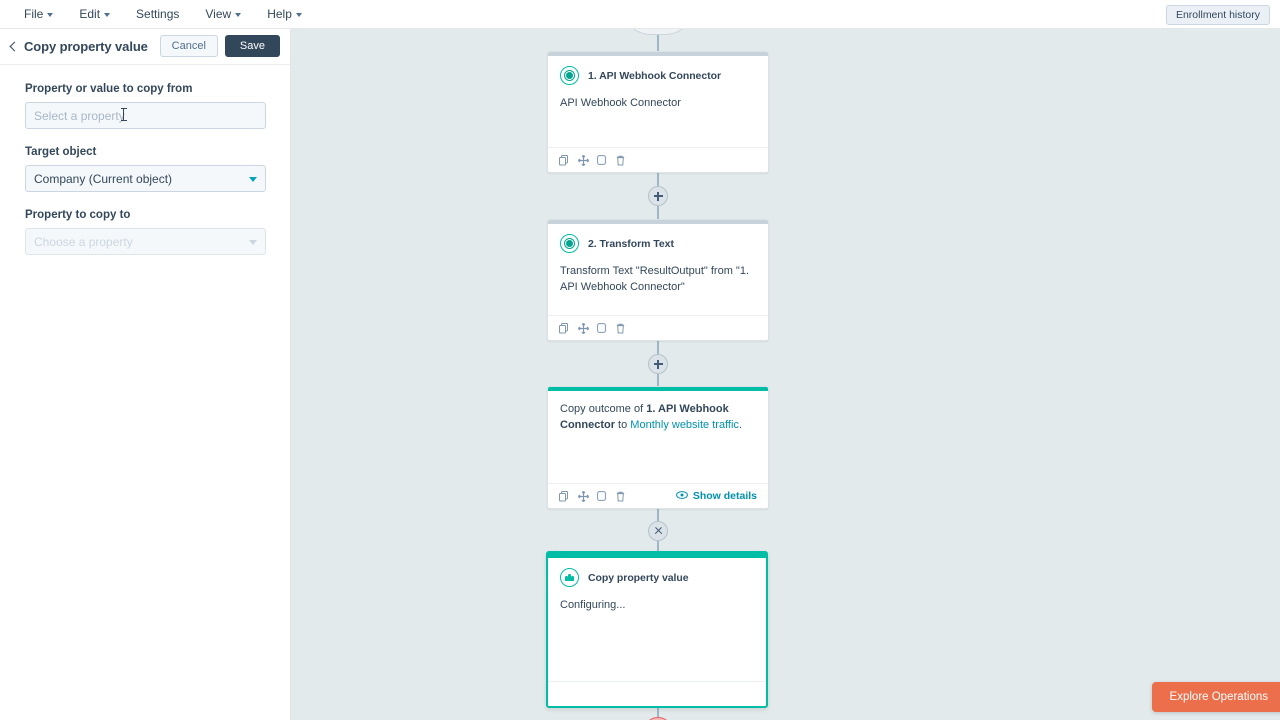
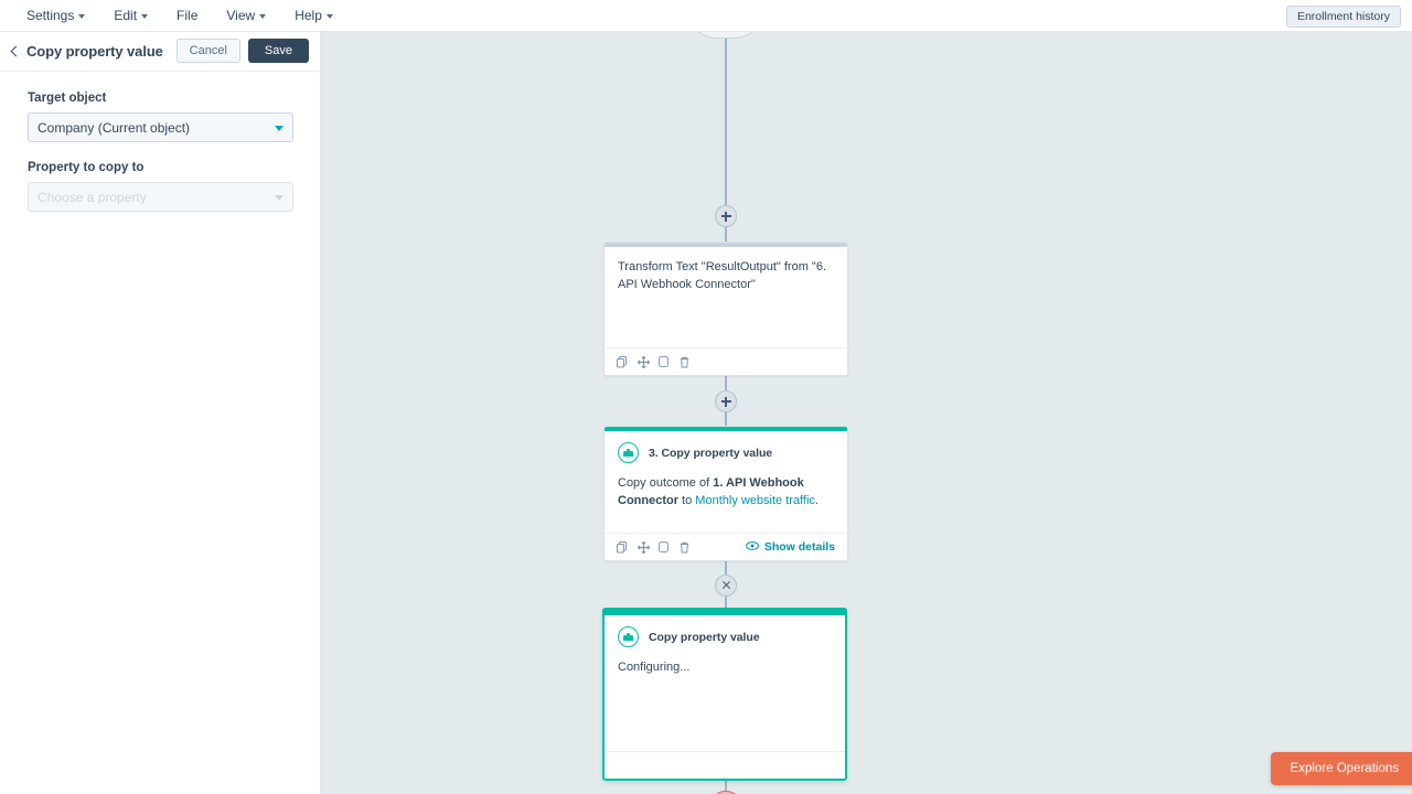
- File
+ Settings
  Edit
- Settings
+ File
  View
  Help
  Enrollment history
  Copy property value
  Cancel
  Save
- Property or value to copy from
- Select a property
  Target object
  Company (Current object)
  Property to copy to
  Choose a property
- 1. API Webhook Connector
- API Webhook Connector
- 2. Transform Text
- Transform Text "ResultOutput" from "1. API Webhook Connector"
+ Transform Text "ResultOutput" from "6. API Webhook Connector"
+ 3. Copy property value
  Copy outcome of 1. API Webhook Connector to Monthly website traffic.
  Show details
  Copy property value
  Configuring...
  Explore Operations
